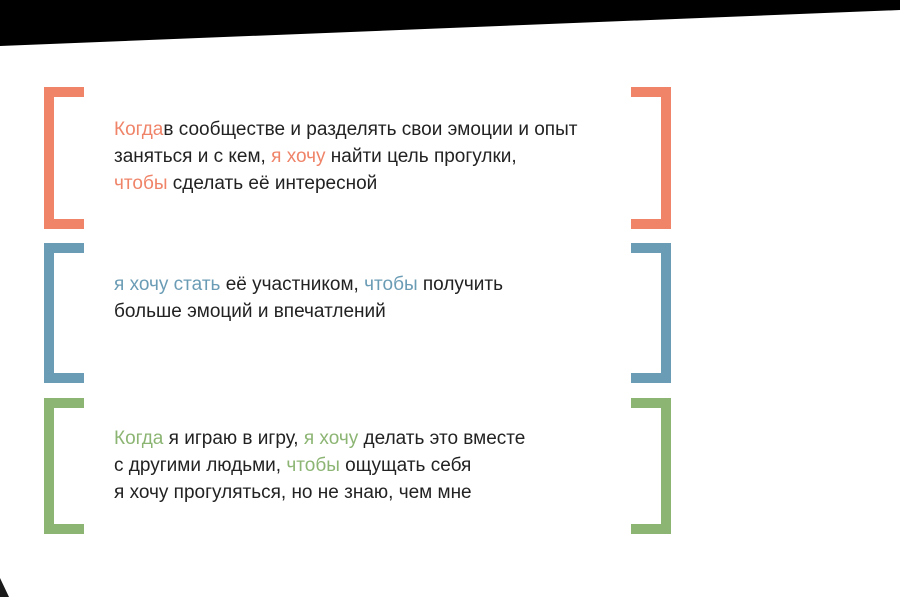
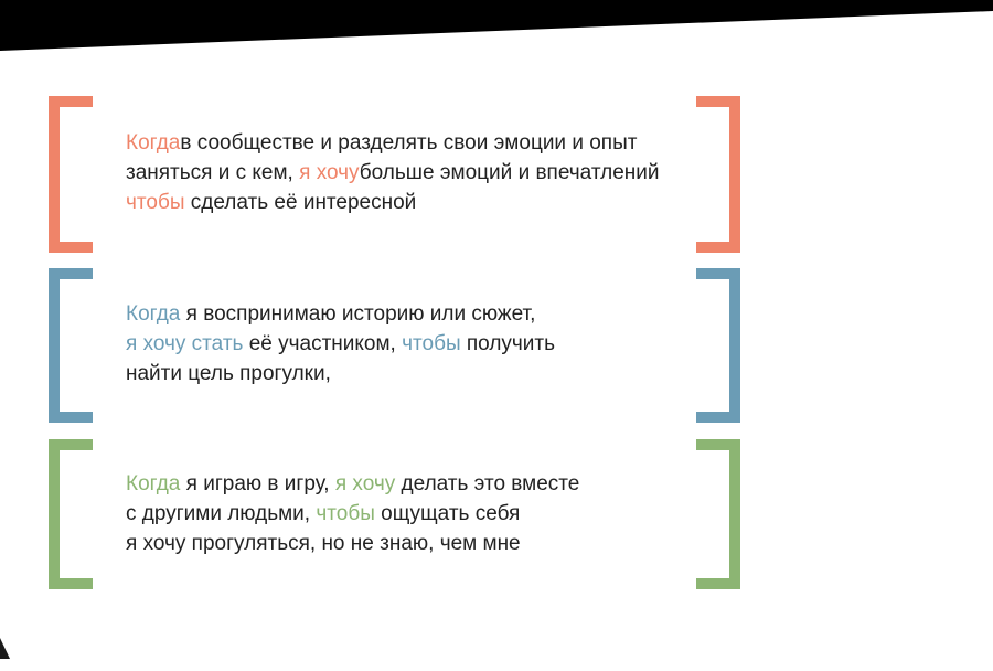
  Когдав сообществе и разделять свои эмоции и опыт
- заняться и с кем, я хочу найти цель прогулки,
+ заняться и с кем, я хочубольше эмоций и впечатлений
  чтобы сделать её интересной
+ Когда я воспринимаю историю или сюжет,
  я хочу стать её участником, чтобы получить
- больше эмоций и впечатлений
+ найти цель прогулки,
  Когда я играю в игру, я хочу делать это вместе
  с другими людьми, чтобы ощущать себя
  я хочу прогуляться, но не знаю, чем мне
